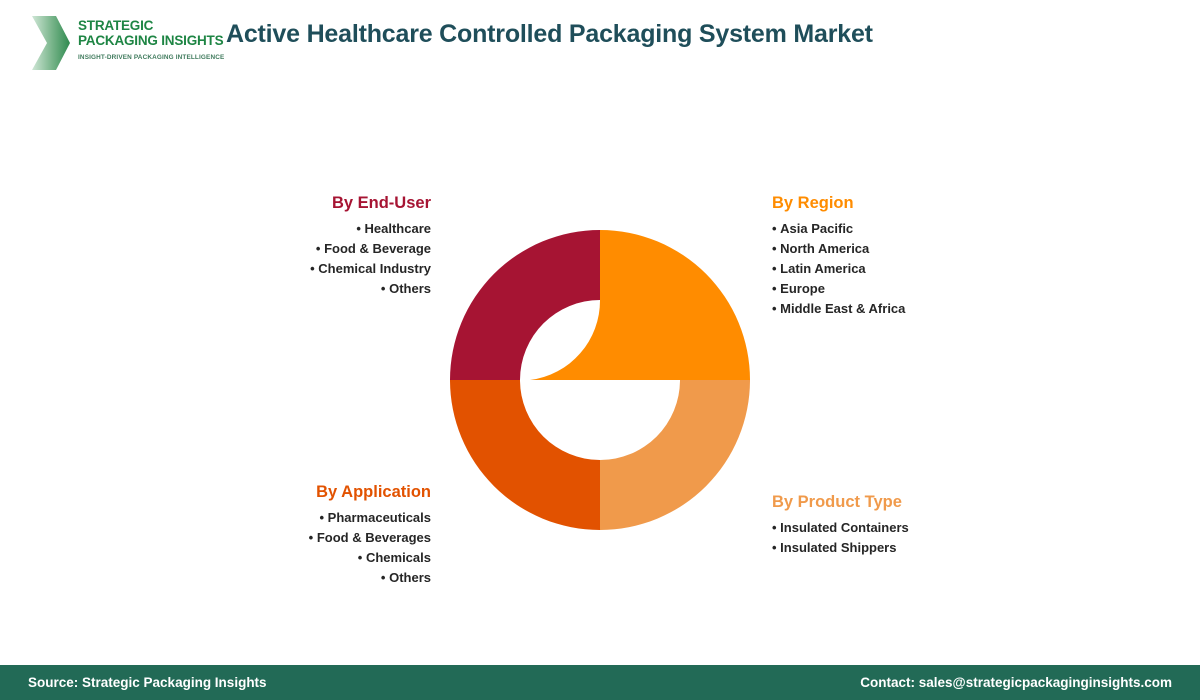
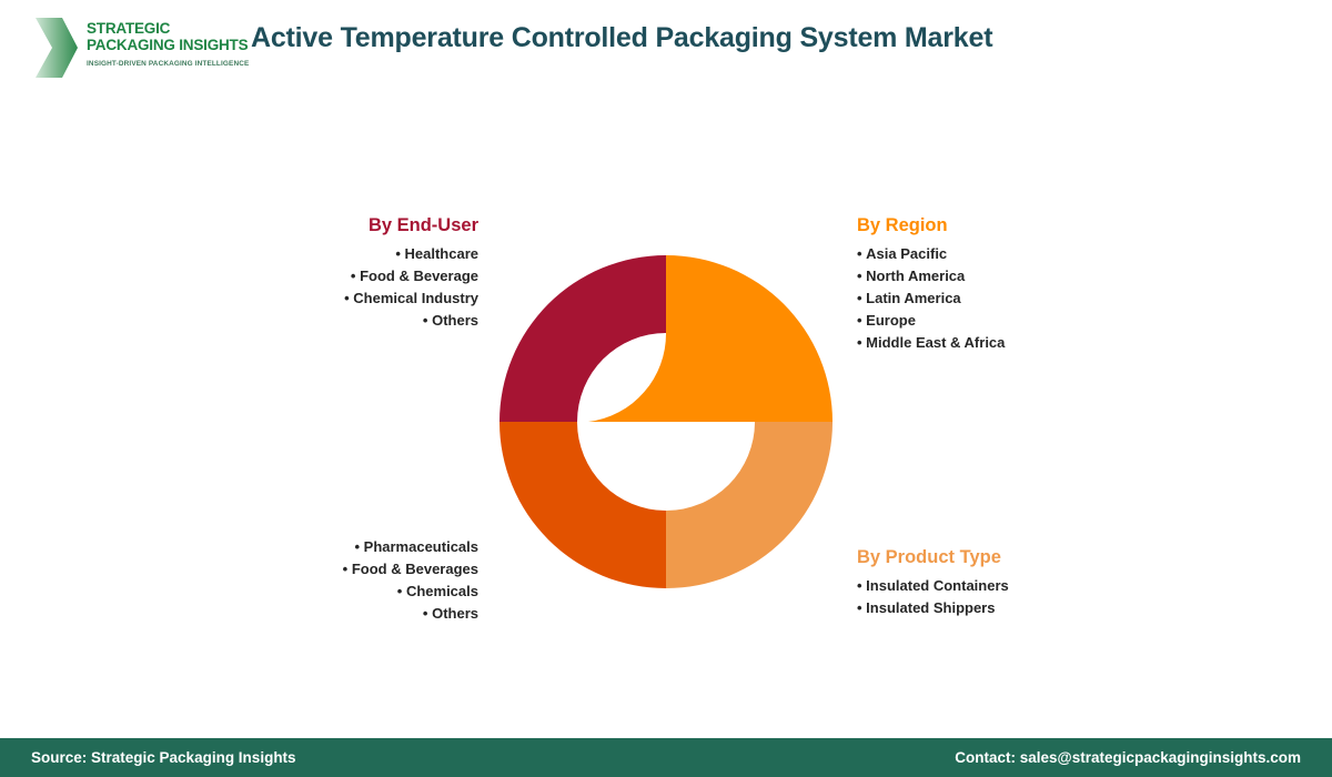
  STRATEGIC
  PACKAGING INSIGHTS
- Active Healthcare Controlled Packaging System Market
+ Active Temperature Controlled Packaging System Market
  By End-User
  Healthcare
  Food & Beverage
  Chemical Industry
  Others
  By Region
  Asia Pacific
  North America
  Latin America
  Europe
  Middle East & Africa
- By Application
  Pharmaceuticals
  Food & Beverages
  Chemicals
  Others
  By Product Type
  Insulated Containers
  Insulated Shippers
  Source: Strategic Packaging Insights
  Contact: sales@strategicpackaginginsights.com
